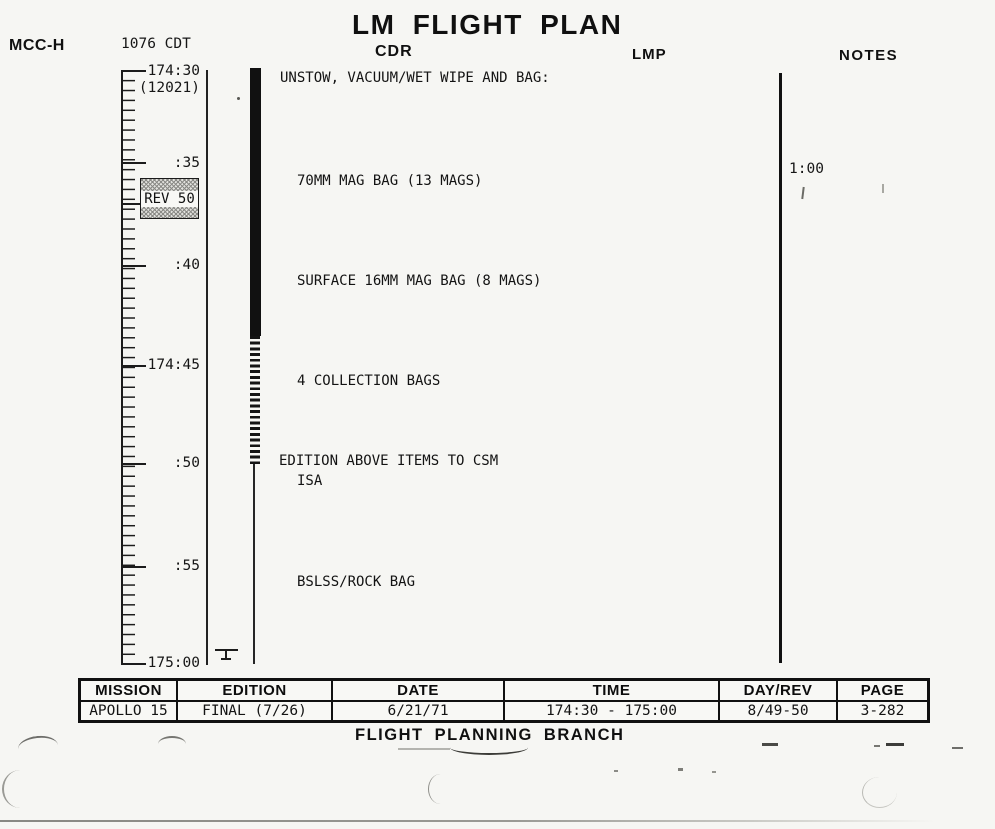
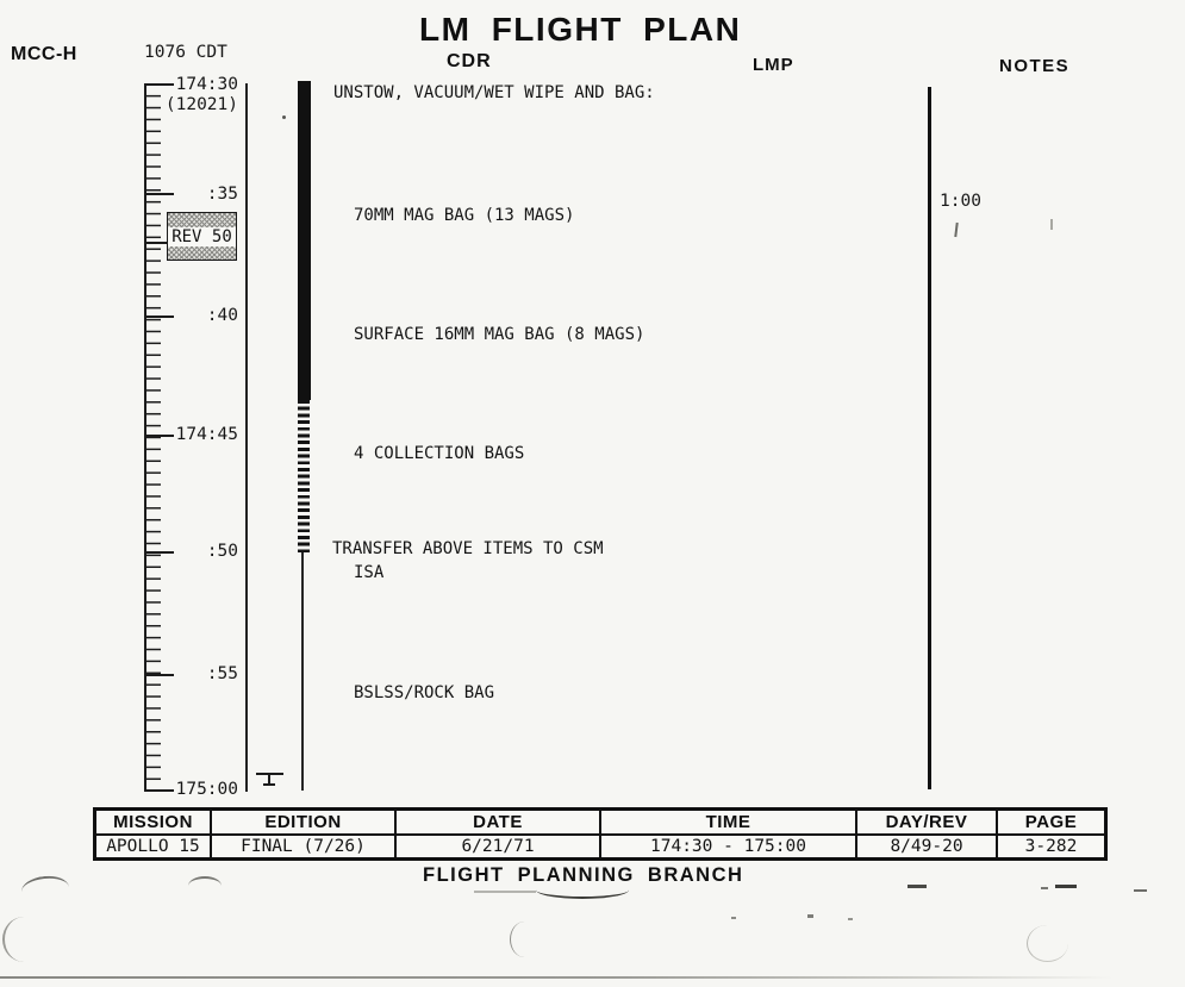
  MCC-H
  1076 CDT
  LM FLIGHT PLAN
  CDR
  LMP
  NOTES
  174:30
  (12021)
  :35
  :40
  174:45
  :50
  :55
  175:00
  REV 50
  UNSTOW, VACUUM/WET WIPE AND BAG:
  70MM MAG BAG (13 MAGS)
  SURFACE 16MM MAG BAG (8 MAGS)
  4 COLLECTION BAGS
  ISA
  BSLSS/ROCK BAG
- EDITION ABOVE ITEMS TO CSM
+ TRANSFER ABOVE ITEMS TO CSM
  1:00
  MISSION
  EDITION
  DATE
  TIME
  DAY/REV
  PAGE
  APOLLO 15
  FINAL (7/26)
  6/21/71
  174:30 - 175:00
- 8/49-50
+ 8/49-20
  3-282
  FLIGHT PLANNING BRANCH
